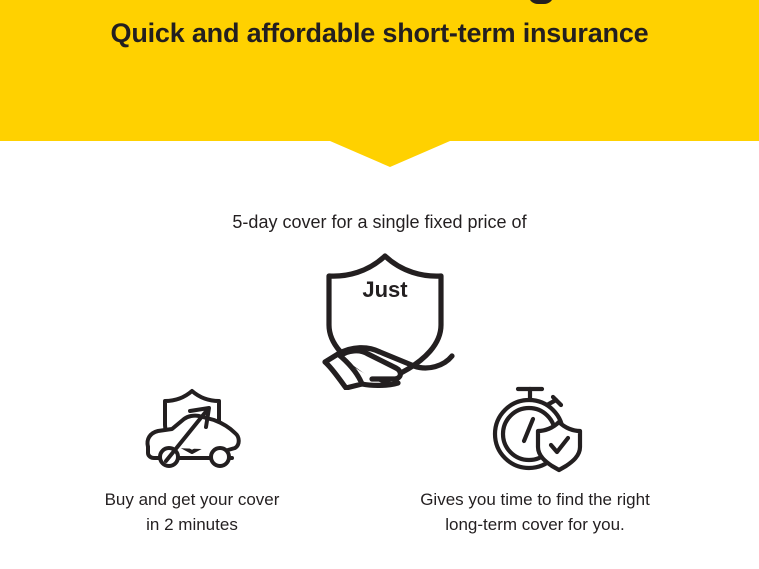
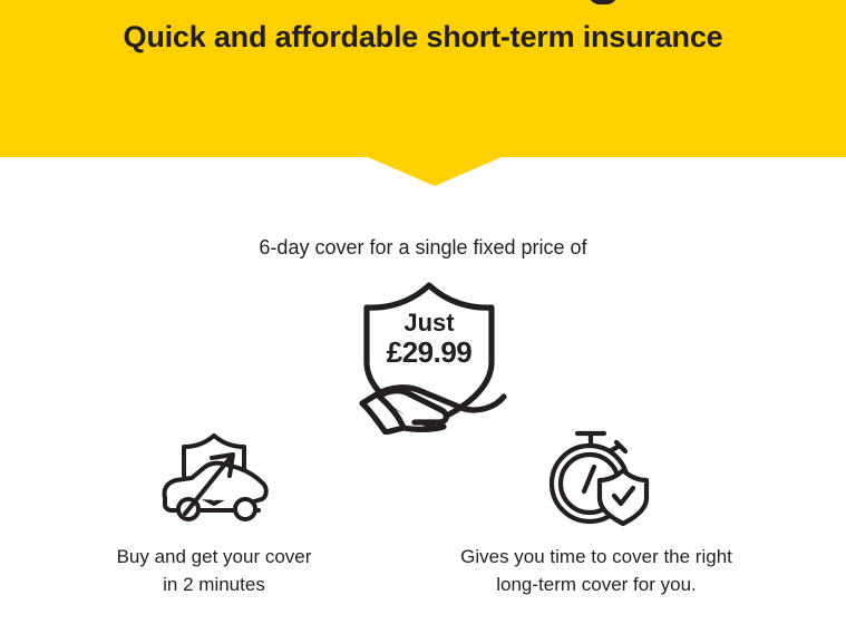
  Quick and affordable short-term insurance
- 5-day cover for a single fixed price of
+ 6-day cover for a single fixed price of
  Just
+ £29.99
  Buy and get your cover
  in 2 minutes
- Gives you time to find the right
+ Gives you time to cover the right
  long-term cover for you.
